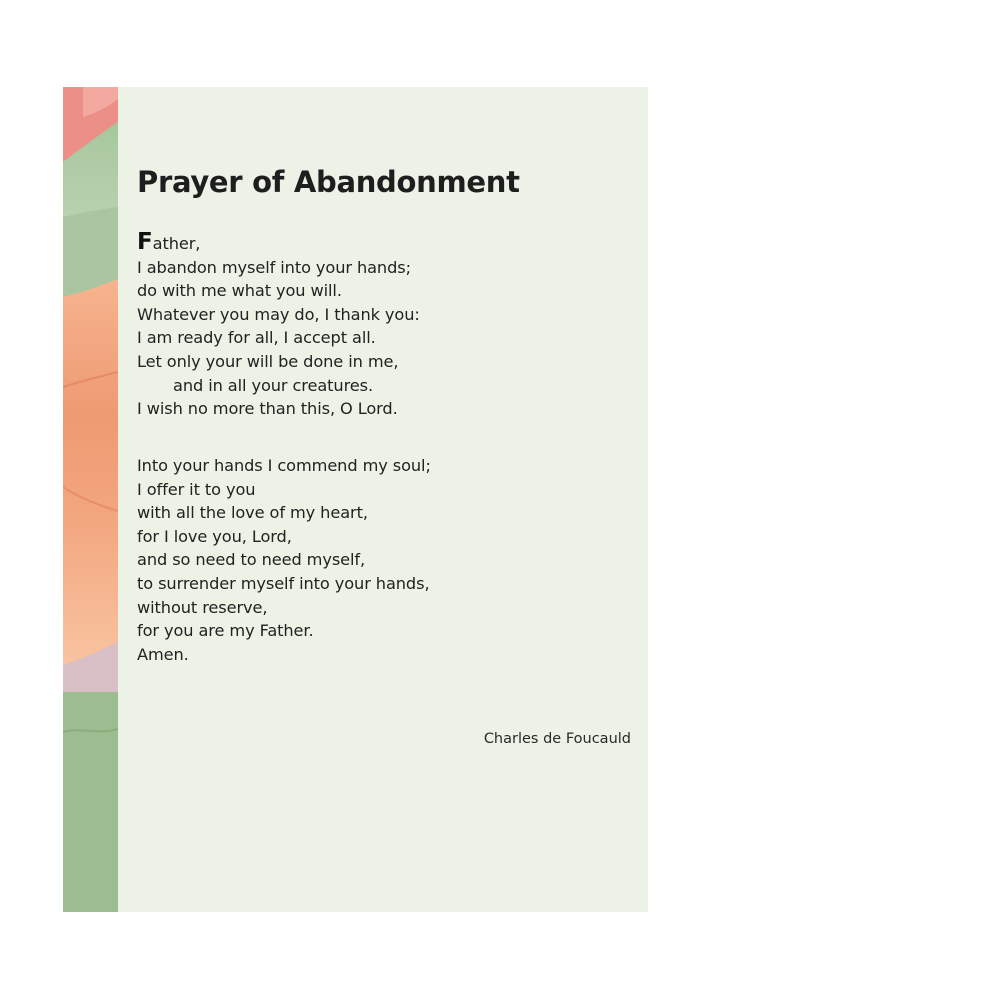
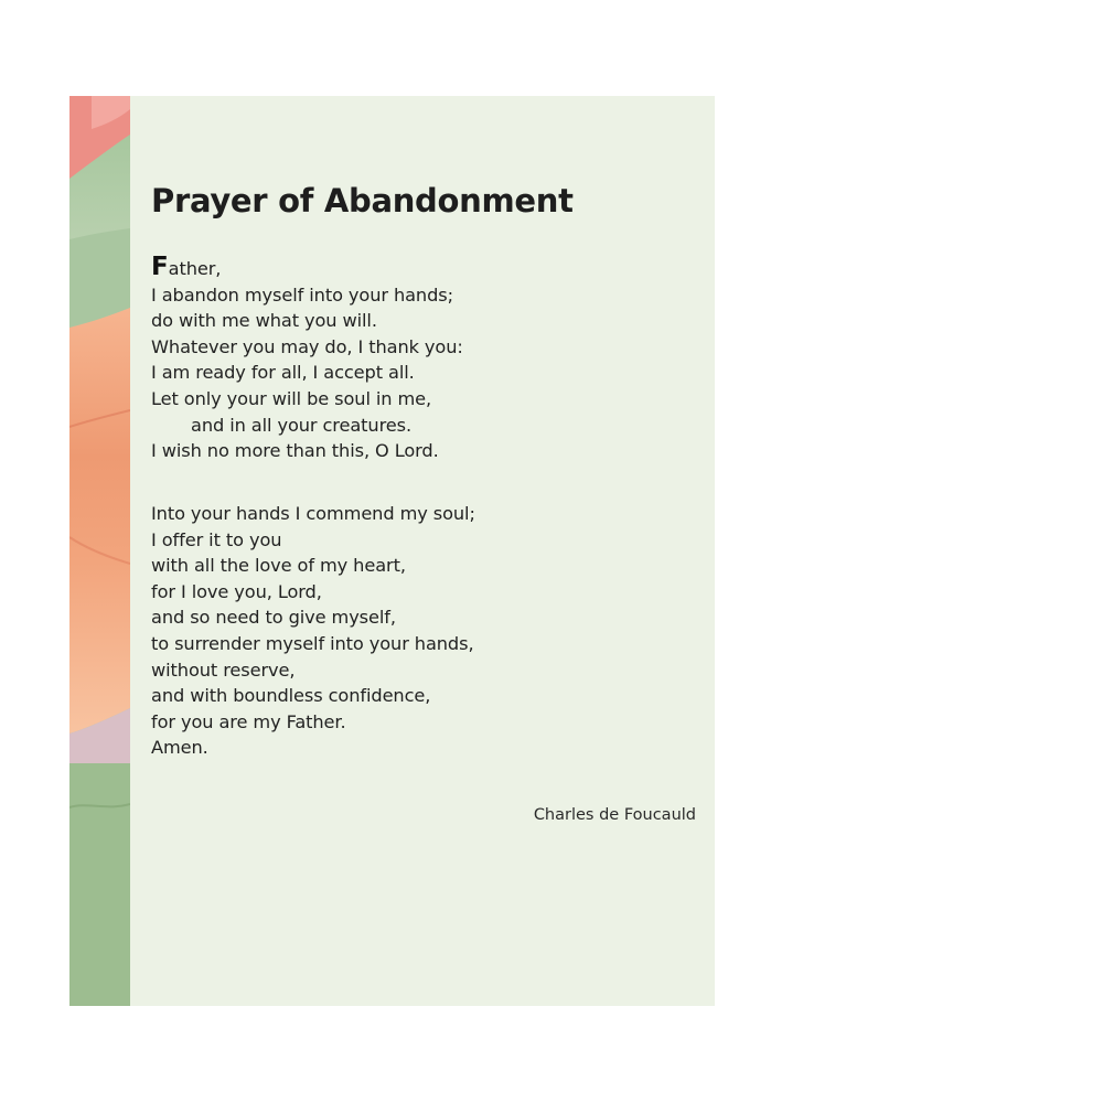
  Prayer of Abandonment
  Father,
  I abandon myself into your hands;
  do with me what you will.
  Whatever you may do, I thank you:
  I am ready for all, I accept all.
- Let only your will be done in me,
+ Let only your will be soul in me,
  and in all your creatures.
  I wish no more than this, O Lord.
  Into your hands I commend my soul;
  I offer it to you
  with all the love of my heart,
  for I love you, Lord,
- and so need to need myself,
+ and so need to give myself,
  to surrender myself into your hands,
  without reserve,
+ and with boundless confidence,
  for you are my Father.
  Amen.
  Charles de Foucauld
